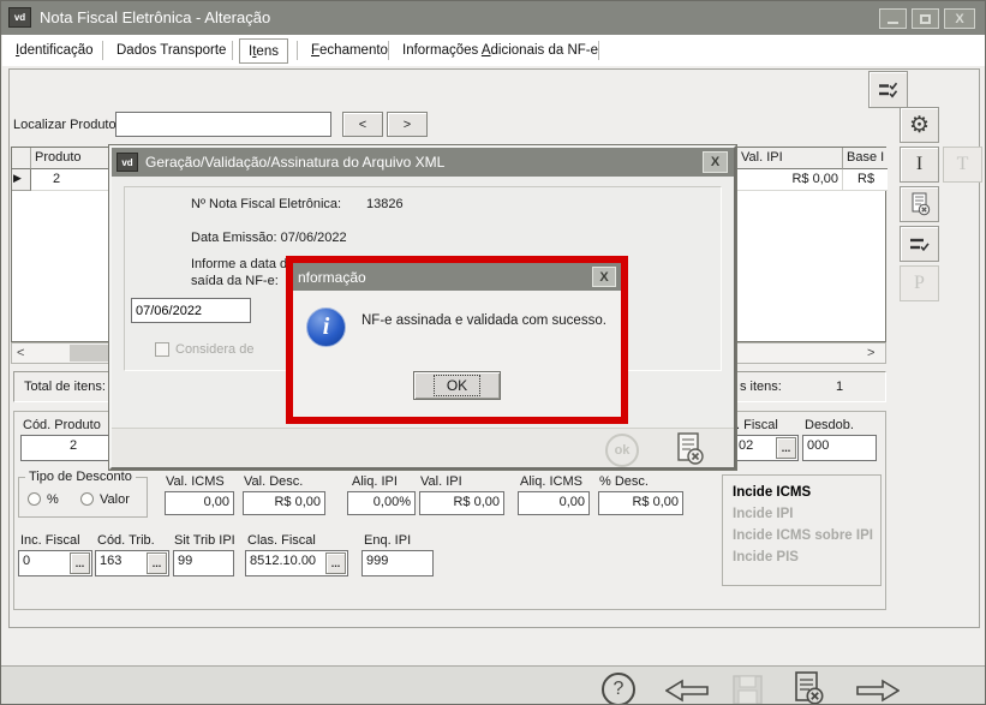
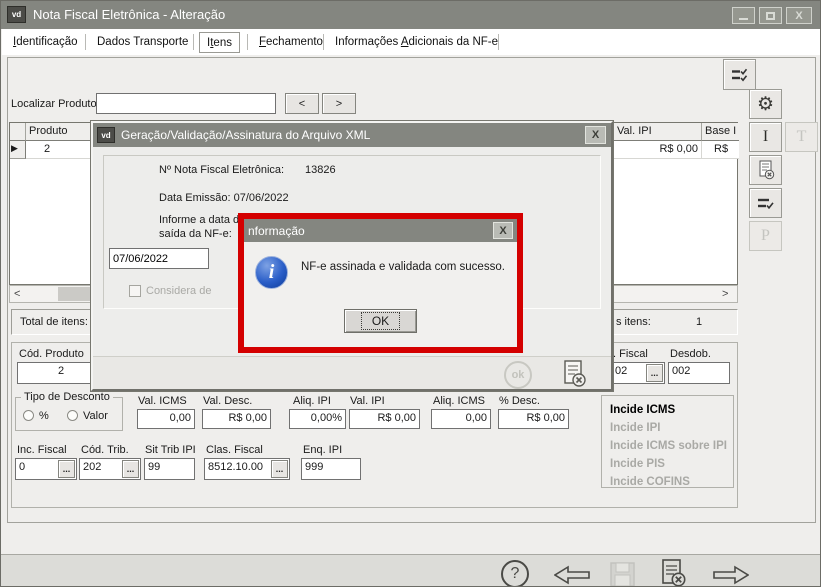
  vd
  Nota Fiscal Eletrônica - Alteração
  X
  Identificação
  Dados Transporte
  I
  t
  ens
  Fechamento
  Informações Adicionais da NF-e
  Localizar Produto
  <
  >
  Produto
  Val. IPI
  Base I
  ▶
  2
  R$ 0,00
  R$
  <
  >
  Total de itens:
  s itens:
  1
  Cód. Produto
  2
  . Fiscal
  02
  ...
  Desdob.
- 000
+ 002
  Tipo de Desconto
  %
  Valor
  Val. ICMS
  0,00
  Val. Desc.
  R$ 0,00
  Aliq. IPI
  0,00%
  Val. IPI
  R$ 0,00
  Aliq. ICMS
  0,00
  % Desc.
  R$ 0,00
  Inc. Fiscal
  0
  ...
  Cód. Trib.
- 163
+ 202
  ...
  Sit Trib IPI
  99
  Clas. Fiscal
  8512.10.00
  ...
  Enq. IPI
  999
  Incide ICMS
  Incide IPI
  Incide ICMS sobre IPI
  Incide PIS
+ Incide COFINS
  ⚙
  I
  T
  P
  vd
  Geração/Validação/Assinatura do Arquivo XML
  X
  Nº Nota Fiscal Eletrônica:
  13826
  Data Emissão: 07/06/2022
  Informe a data d
  saída da NF-e:
  07/06/2022
  Considera de
  ok
  nformação
  X
  i
  NF-e assinada e validada com sucesso.
  OK
  ?
